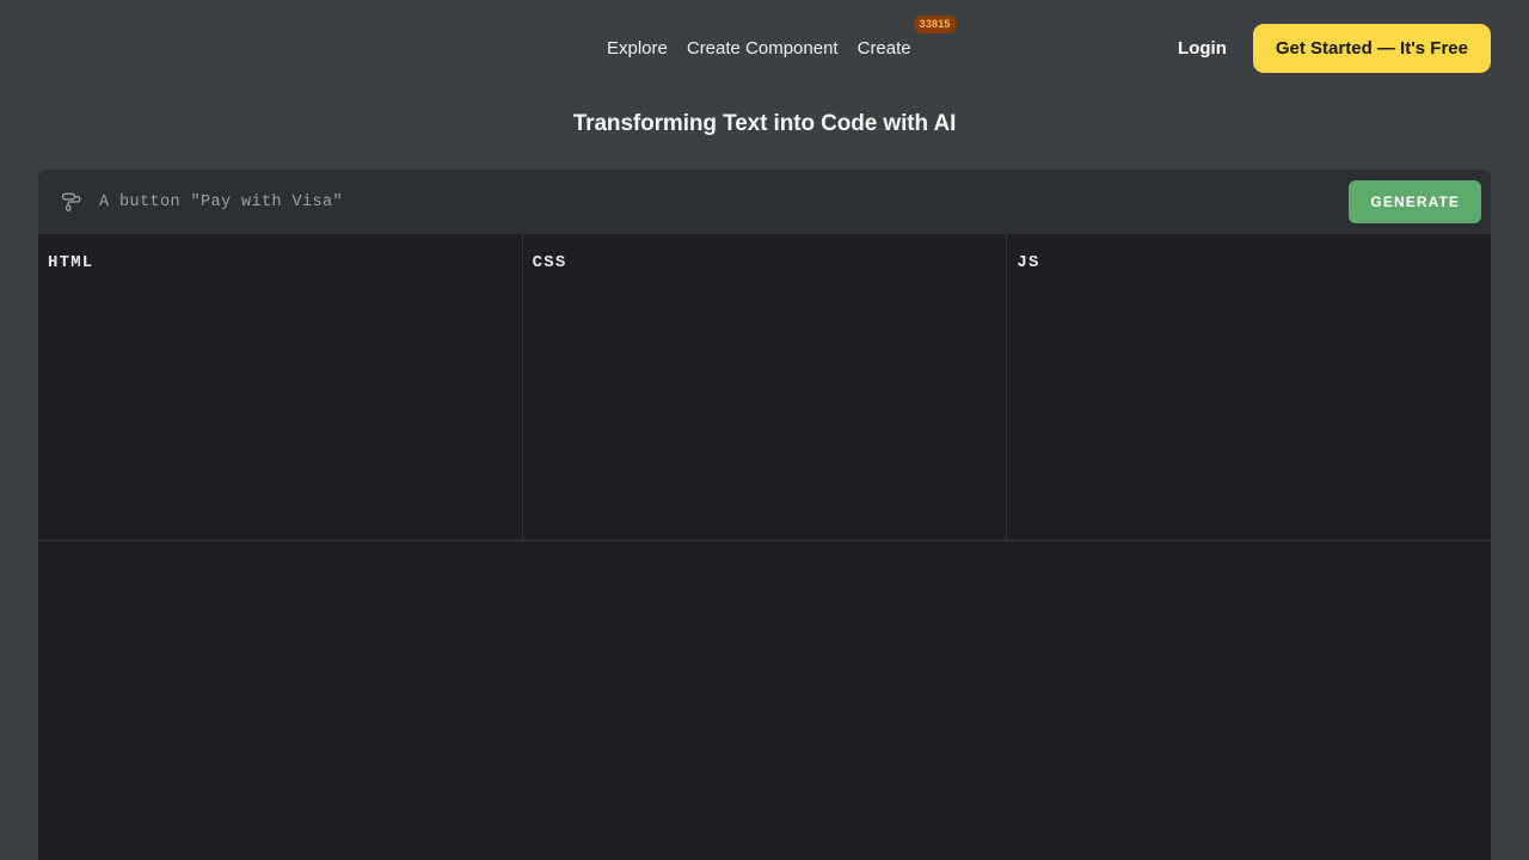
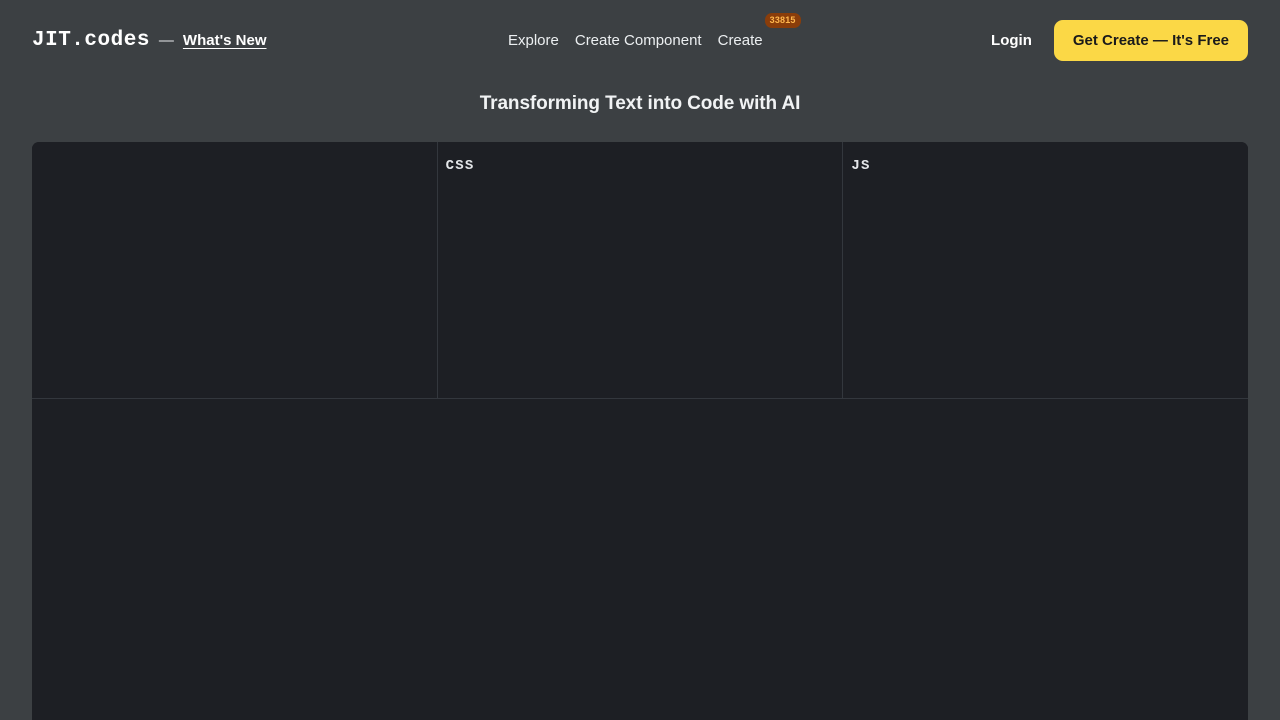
+ JIT.codes
+ —
+ What's New
  Explore
  Create Component
  Create
  33815
  Login
- Get Started — It's Free
+ Get Create — It's Free
  Transforming Text into Code with AI
- A button "Pay with Visa"
- GENERATE
- HTML
  CSS
  JS
